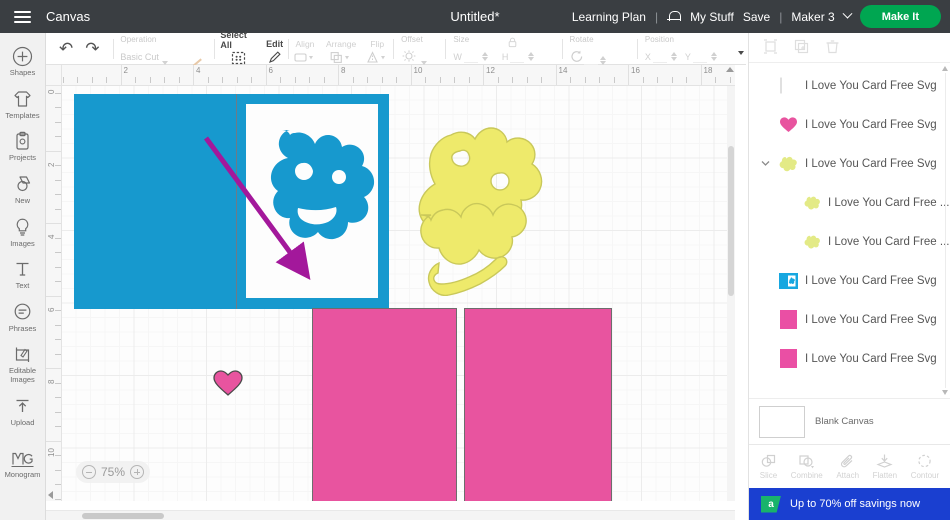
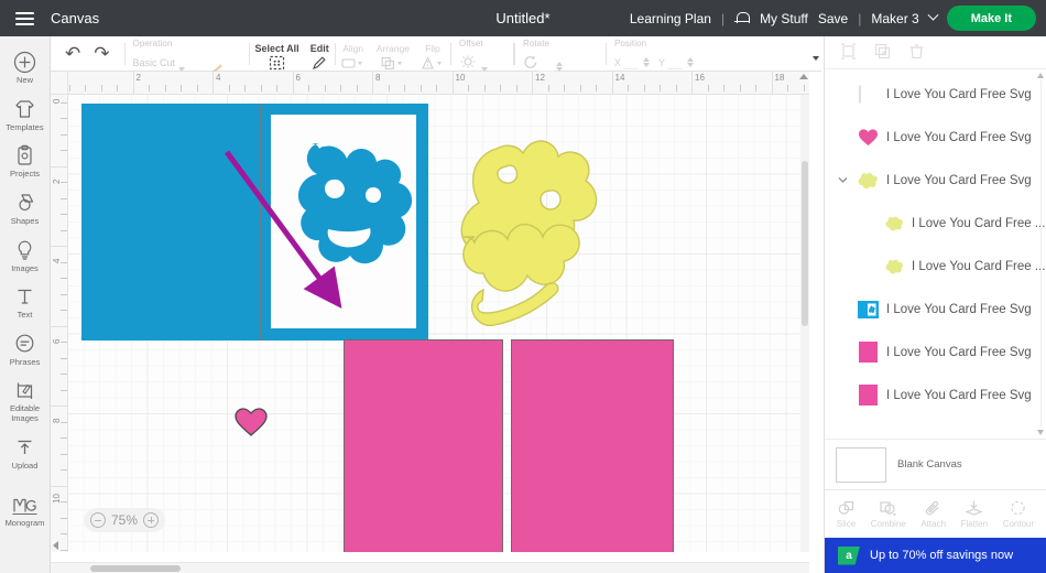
  Canvas
  Untitled*
  Learning Plan
  |
  My Stuff
  Save
  |
  Maker 3
  Make It
  ↶
  ↷
  Operation
  Basic Cut
  Select All
  Edit
  Align
  Arrange
  Flip
  Offset
- Size
- W
- H
  Rotate
  Position
  X
  Y
- Shapes
+ New
  Templates
  Projects
- New
+ Shapes
  Images
  Text
  Phrases
  Editable Images
  Upload
  Monogram
  2
  4
  6
  8
  10
  12
  14
  16
  18
  75%
  I Love You Card Free Svg
  I Love You Card Free Svg
  I Love You Card Free Svg
  I Love You Card Free ..
  I Love You Card Free ..
  I Love You Card Free Svg
  I Love You Card Free Svg
  I Love You Card Free Svg
  Blank Canvas
  Slice
  Combine
  Attach
  Flatten
  Contour
  a
  Up to 70% off savings now
